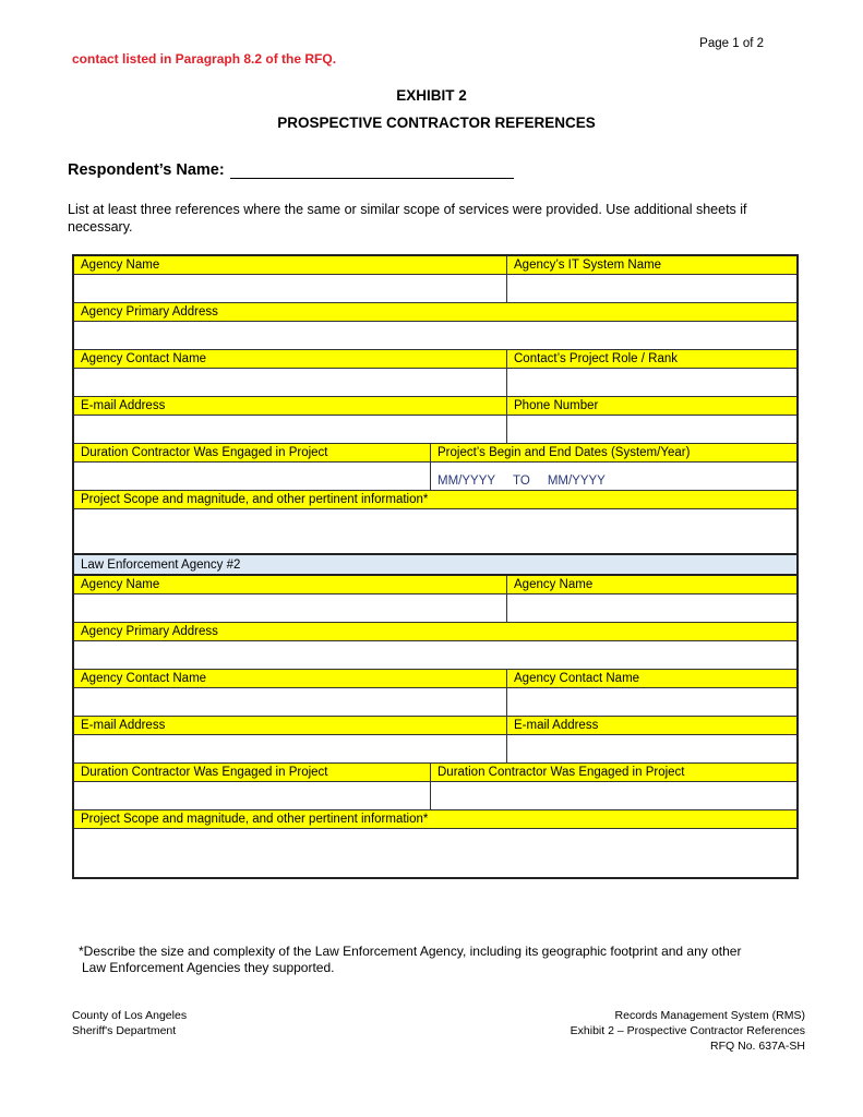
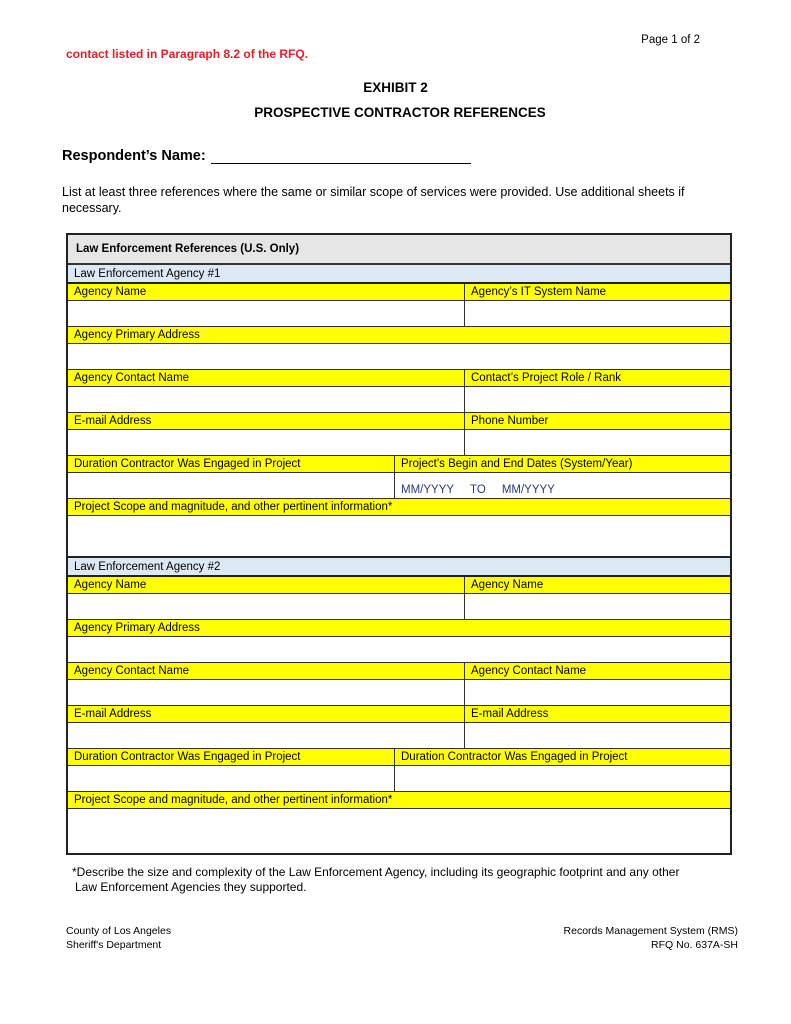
  Page 1 of 2
  contact listed in Paragraph 8.2 of the RFQ.
  EXHIBIT 2
  PROSPECTIVE CONTRACTOR REFERENCES
  Respondent’s Name:
  List at least three references where the same or similar scope of services were provided. Use additional sheets if necessary.
+ Law Enforcement References (U.S. Only)
+ Law Enforcement Agency #1
  Agency Name
  Agency’s IT System Name
  Agency Primary Address
  Agency Contact Name
  Contact’s Project Role / Rank
  E-mail Address
  Phone Number
  Duration Contractor Was Engaged in Project
  Project’s Begin and End Dates (System/Year)
  MM/YYYY
  TO
  MM/YYYY
  Project Scope and magnitude, and other pertinent information*
  Law Enforcement Agency #2
  Agency Name
  Agency Name
  Agency Primary Address
  Agency Contact Name
  Agency Contact Name
  E-mail Address
  E-mail Address
  Duration Contractor Was Engaged in Project
  Duration Contractor Was Engaged in Project
  Project Scope and magnitude, and other pertinent information*
  *Describe the size and complexity of the Law Enforcement Agency, including its geographic footprint and any other
  Law Enforcement Agencies they supported.
  County of Los Angeles
  Sheriff's Department
  Records Management System (RMS)
- Exhibit 2 – Prospective Contractor References
  RFQ No. 637A-SH
